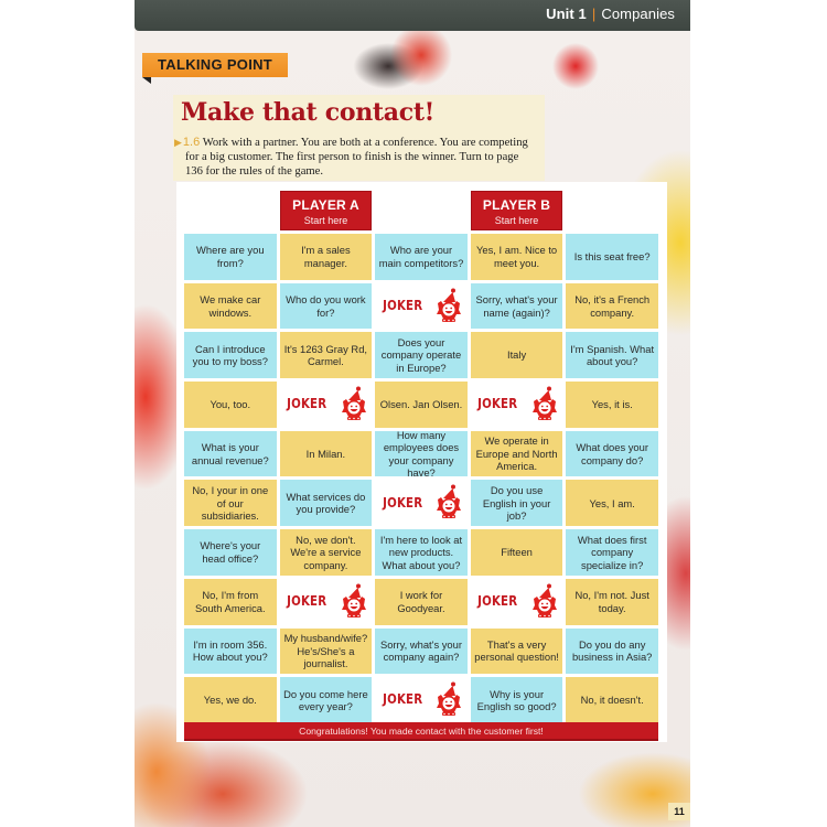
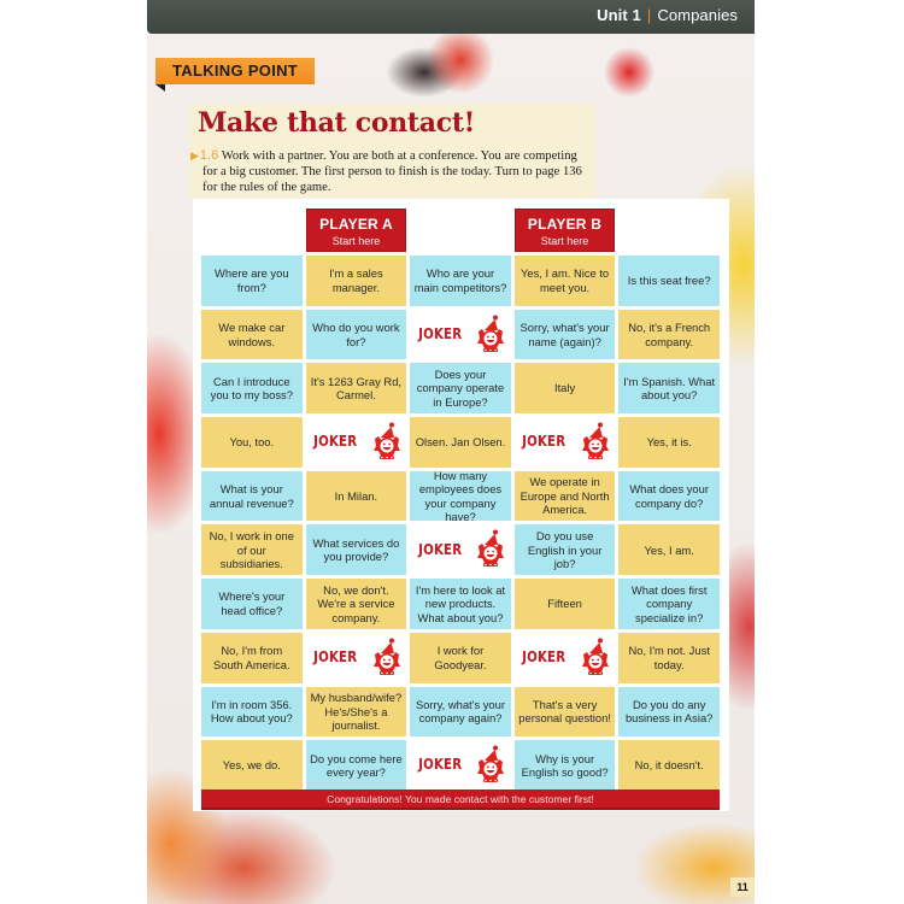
  Unit 1 | Companies
  TALKING POINT
  Make that contact!
- ▶1.6 Work with a partner. You are both at a conference. You are competing for a big customer. The first person to finish is the winner. Turn to page 136 for the rules of the game.
+ ▶1.6 Work with a partner. You are both at a conference. You are competing for a big customer. The first person to finish is the today. Turn to page 136 for the rules of the game.
  PLAYER A
  Start here
  PLAYER B
  Start here
  Where are you from?
  I'm a sales manager.
  Who are your main competitors?
  Yes, I am. Nice to meet you.
  Is this seat free?
  We make car windows.
  Who do you work for?
  JOKER
  Sorry, what's your name (again)?
  No, it's a French company.
  Can I introduce you to my boss?
  It's 1263 Gray Rd, Carmel.
  Does your company operate in Europe?
  Italy
  I'm Spanish. What about you?
  You, too.
  JOKER
  Olsen. Jan Olsen.
  JOKER
  Yes, it is.
  What is your annual revenue?
  In Milan.
  How many employees does your company have?
  We operate in Europe and North America.
  What does your company do?
- No, I your in one of our subsidiaries.
+ No, I work in one of our subsidiaries.
  What services do you provide?
  JOKER
  Do you use English in your job?
  Yes, I am.
  Where's your head office?
  No, we don't. We're a service company.
  I'm here to look at new products. What about you?
  Fifteen
  What does first company specialize in?
  No, I'm from South America.
  JOKER
  I work for Goodyear.
  JOKER
  No, I'm not. Just today.
  I'm in room 356. How about you?
  My husband/wife? He's/She's a journalist.
  Sorry, what's your company again?
  That's a very personal question!
  Do you do any business in Asia?
  Yes, we do.
  Do you come here every year?
  JOKER
  Why is your English so good?
  No, it doesn't.
  Congratulations! You made contact with the customer first!
  11
